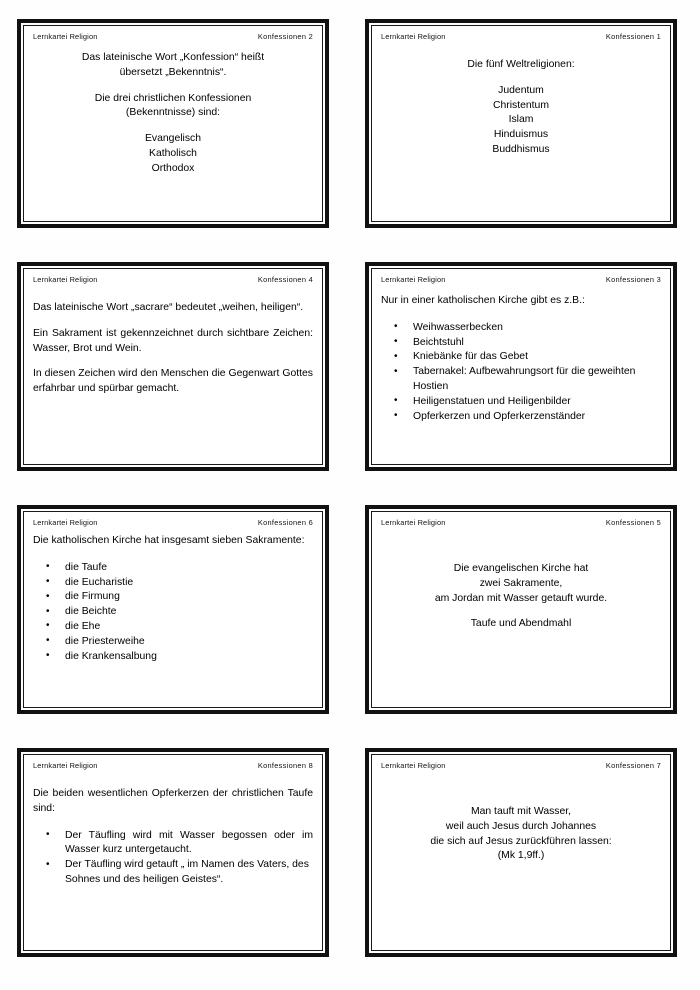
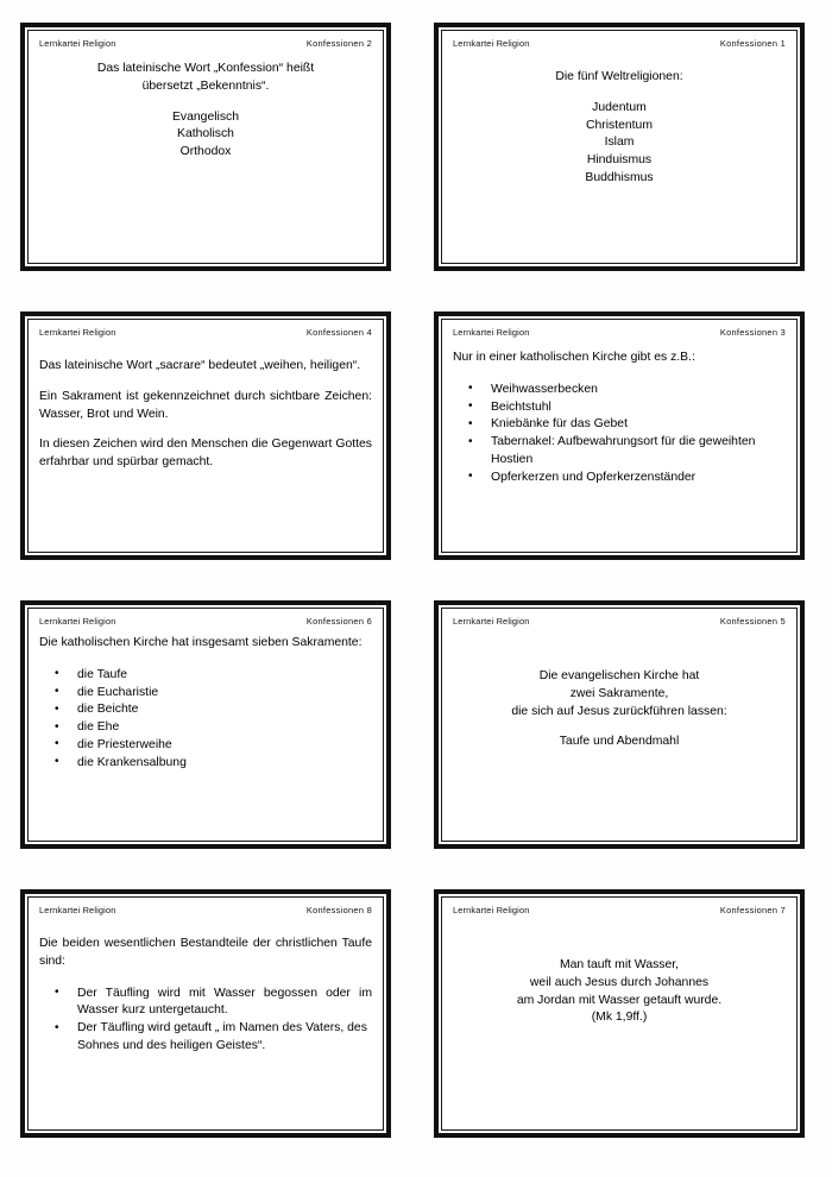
  Lernkartei Religion
  Konfessionen 2
  Das lateinische Wort „Konfession“ heißt
  übersetzt „Bekenntnis“.
- Die drei christlichen Konfessionen
- (Bekenntnisse) sind:
  Evangelisch
  Katholisch
  Orthodox
  Lernkartei Religion
  Konfessionen 1
  Die fünf Weltreligionen:
  Judentum
  Christentum
  Islam
  Hinduismus
  Buddhismus
  Lernkartei Religion
  Konfessionen 4
  Das lateinische Wort „sacrare“ bedeutet „weihen, heiligen“.
  Ein Sakrament ist gekennzeichnet durch sichtbare Zeichen: Wasser, Brot und Wein.
  In diesen Zeichen wird den Menschen die Gegenwart Gottes erfahrbar und spürbar gemacht.
  Lernkartei Religion
  Konfessionen 3
  Nur in einer katholischen Kirche gibt es z.B.:
  Weihwasserbecken
  Beichtstuhl
  Kniebänke für das Gebet
  Tabernakel: Aufbewahrungsort für die geweihten Hostien
- Heiligenstatuen und Heiligenbilder
  Opferkerzen und Opferkerzenständer
  Lernkartei Religion
  Konfessionen 6
  Die katholischen Kirche hat insgesamt sieben Sakramente:
  die Taufe
  die Eucharistie
- die Firmung
  die Beichte
  die Ehe
  die Priesterweihe
  die Krankensalbung
  Lernkartei Religion
  Konfessionen 5
  Die evangelischen Kirche hat
  zwei Sakramente,
- am Jordan mit Wasser getauft wurde.
+ die sich auf Jesus zurückführen lassen:
  Taufe und Abendmahl
  Lernkartei Religion
  Konfessionen 8
- Die beiden wesentlichen Opferkerzen der christlichen Taufe sind:
+ Die beiden wesentlichen Bestandteile der christlichen Taufe sind:
  Der Täufling wird mit Wasser begossen oder im Wasser kurz untergetaucht.
  Der Täufling wird getauft „ im Namen des Vaters, des Sohnes und des heiligen Geistes“.
  Lernkartei Religion
  Konfessionen 7
  Man tauft mit Wasser,
  weil auch Jesus durch Johannes
- die sich auf Jesus zurückführen lassen:
+ am Jordan mit Wasser getauft wurde.
  (Mk 1,9ff.)
